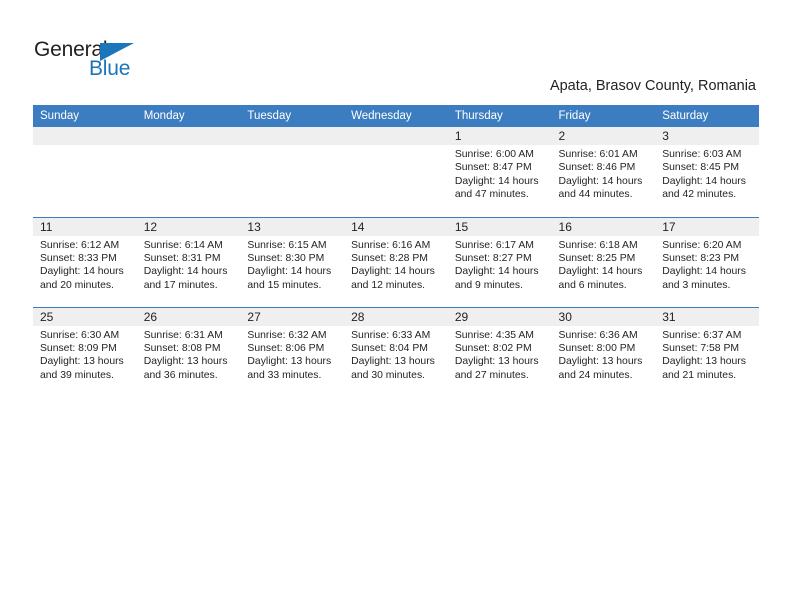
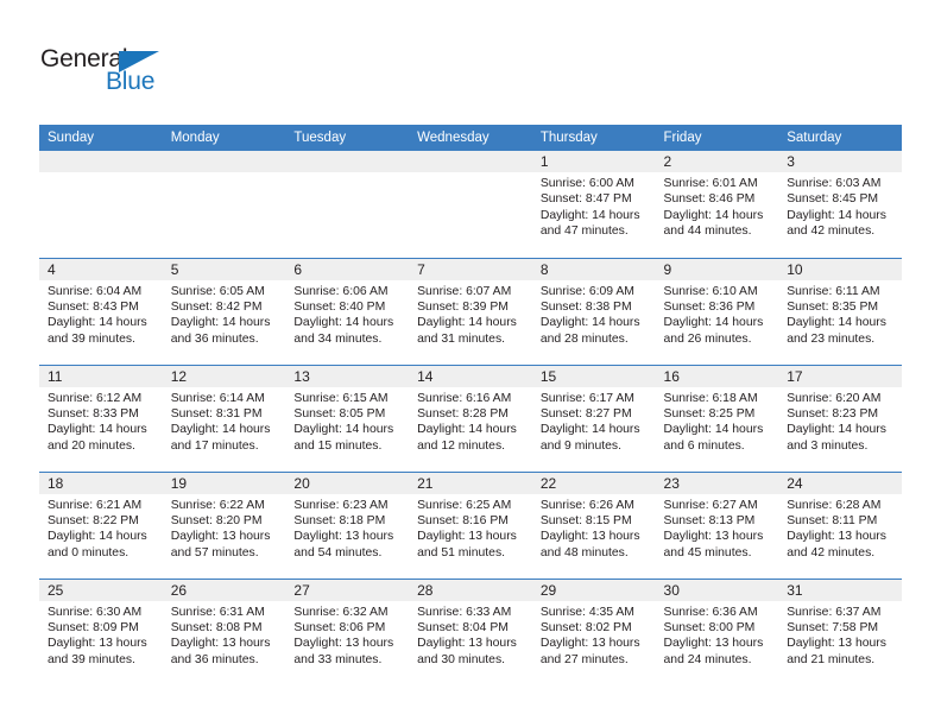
  General
  Blue
- Apata, Brasov County, Romania
  Sunday	Monday	Tuesday	Wednesday	Thursday	Friday	Saturday
  				1Sunrise: 6:00 AMSunset: 8:47 PMDaylight: 14 hoursand 47 minutes.	2Sunrise: 6:01 AMSunset: 8:46 PMDaylight: 14 hoursand 44 minutes.	3Sunrise: 6:03 AMSunset: 8:45 PMDaylight: 14 hoursand 42 minutes.
+ 4Sunrise: 6:04 AMSunset: 8:43 PMDaylight: 14 hoursand 39 minutes.	5Sunrise: 6:05 AMSunset: 8:42 PMDaylight: 14 hoursand 36 minutes.	6Sunrise: 6:06 AMSunset: 8:40 PMDaylight: 14 hoursand 34 minutes.	7Sunrise: 6:07 AMSunset: 8:39 PMDaylight: 14 hoursand 31 minutes.	8Sunrise: 6:09 AMSunset: 8:38 PMDaylight: 14 hoursand 28 minutes.	9Sunrise: 6:10 AMSunset: 8:36 PMDaylight: 14 hoursand 26 minutes.	10Sunrise: 6:11 AMSunset: 8:35 PMDaylight: 14 hoursand 23 minutes.
- 11Sunrise: 6:12 AMSunset: 8:33 PMDaylight: 14 hoursand 20 minutes.	12Sunrise: 6:14 AMSunset: 8:31 PMDaylight: 14 hoursand 17 minutes.	13Sunrise: 6:15 AMSunset: 8:30 PMDaylight: 14 hoursand 15 minutes.	14Sunrise: 6:16 AMSunset: 8:28 PMDaylight: 14 hoursand 12 minutes.	15Sunrise: 6:17 AMSunset: 8:27 PMDaylight: 14 hoursand 9 minutes.	16Sunrise: 6:18 AMSunset: 8:25 PMDaylight: 14 hoursand 6 minutes.	17Sunrise: 6:20 AMSunset: 8:23 PMDaylight: 14 hoursand 3 minutes.
+ 11Sunrise: 6:12 AMSunset: 8:33 PMDaylight: 14 hoursand 20 minutes.	12Sunrise: 6:14 AMSunset: 8:31 PMDaylight: 14 hoursand 17 minutes.	13Sunrise: 6:15 AMSunset: 8:05 PMDaylight: 14 hoursand 15 minutes.	14Sunrise: 6:16 AMSunset: 8:28 PMDaylight: 14 hoursand 12 minutes.	15Sunrise: 6:17 AMSunset: 8:27 PMDaylight: 14 hoursand 9 minutes.	16Sunrise: 6:18 AMSunset: 8:25 PMDaylight: 14 hoursand 6 minutes.	17Sunrise: 6:20 AMSunset: 8:23 PMDaylight: 14 hoursand 3 minutes.
+ 18Sunrise: 6:21 AMSunset: 8:22 PMDaylight: 14 hoursand 0 minutes.	19Sunrise: 6:22 AMSunset: 8:20 PMDaylight: 13 hoursand 57 minutes.	20Sunrise: 6:23 AMSunset: 8:18 PMDaylight: 13 hoursand 54 minutes.	21Sunrise: 6:25 AMSunset: 8:16 PMDaylight: 13 hoursand 51 minutes.	22Sunrise: 6:26 AMSunset: 8:15 PMDaylight: 13 hoursand 48 minutes.	23Sunrise: 6:27 AMSunset: 8:13 PMDaylight: 13 hoursand 45 minutes.	24Sunrise: 6:28 AMSunset: 8:11 PMDaylight: 13 hoursand 42 minutes.
  25Sunrise: 6:30 AMSunset: 8:09 PMDaylight: 13 hoursand 39 minutes.	26Sunrise: 6:31 AMSunset: 8:08 PMDaylight: 13 hoursand 36 minutes.	27Sunrise: 6:32 AMSunset: 8:06 PMDaylight: 13 hoursand 33 minutes.	28Sunrise: 6:33 AMSunset: 8:04 PMDaylight: 13 hoursand 30 minutes.	29Sunrise: 4:35 AMSunset: 8:02 PMDaylight: 13 hoursand 27 minutes.	30Sunrise: 6:36 AMSunset: 8:00 PMDaylight: 13 hoursand 24 minutes.	31Sunrise: 6:37 AMSunset: 7:58 PMDaylight: 13 hoursand 21 minutes.
